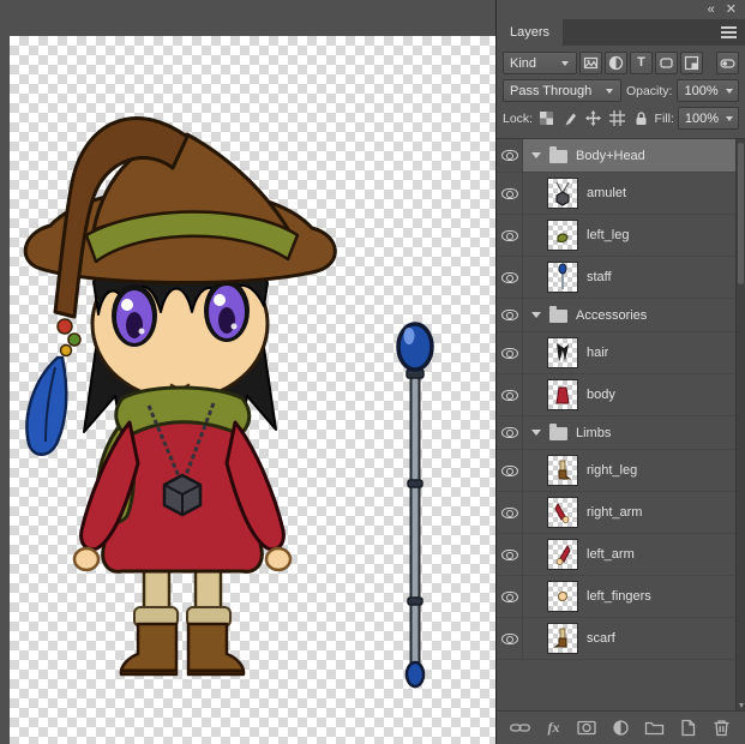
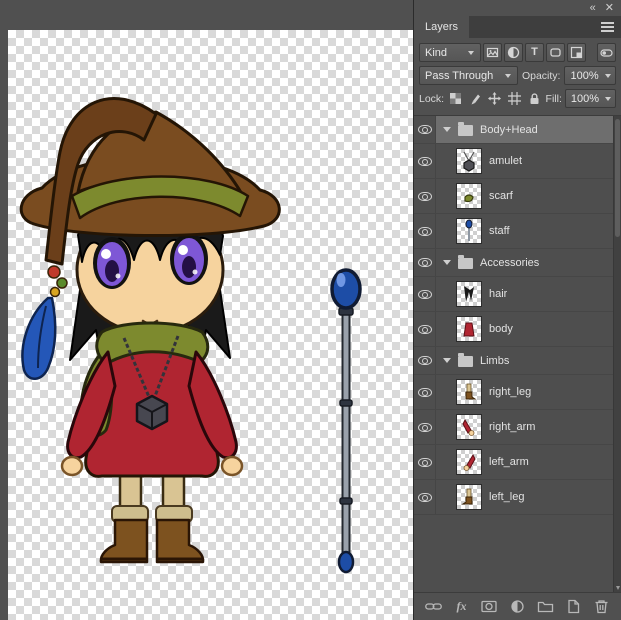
  «
  ✕
  Layers
  Kind
  T
  Pass Through
  Opacity:
  100%
  Lock:
  Fill:
  100%
  Body+Head
  amulet
- left_leg
+ scarf
  staff
  Accessories
  hair
  body
  Limbs
  right_leg
  right_arm
  left_arm
- left_fingers
- scarf
+ left_leg
  fx
